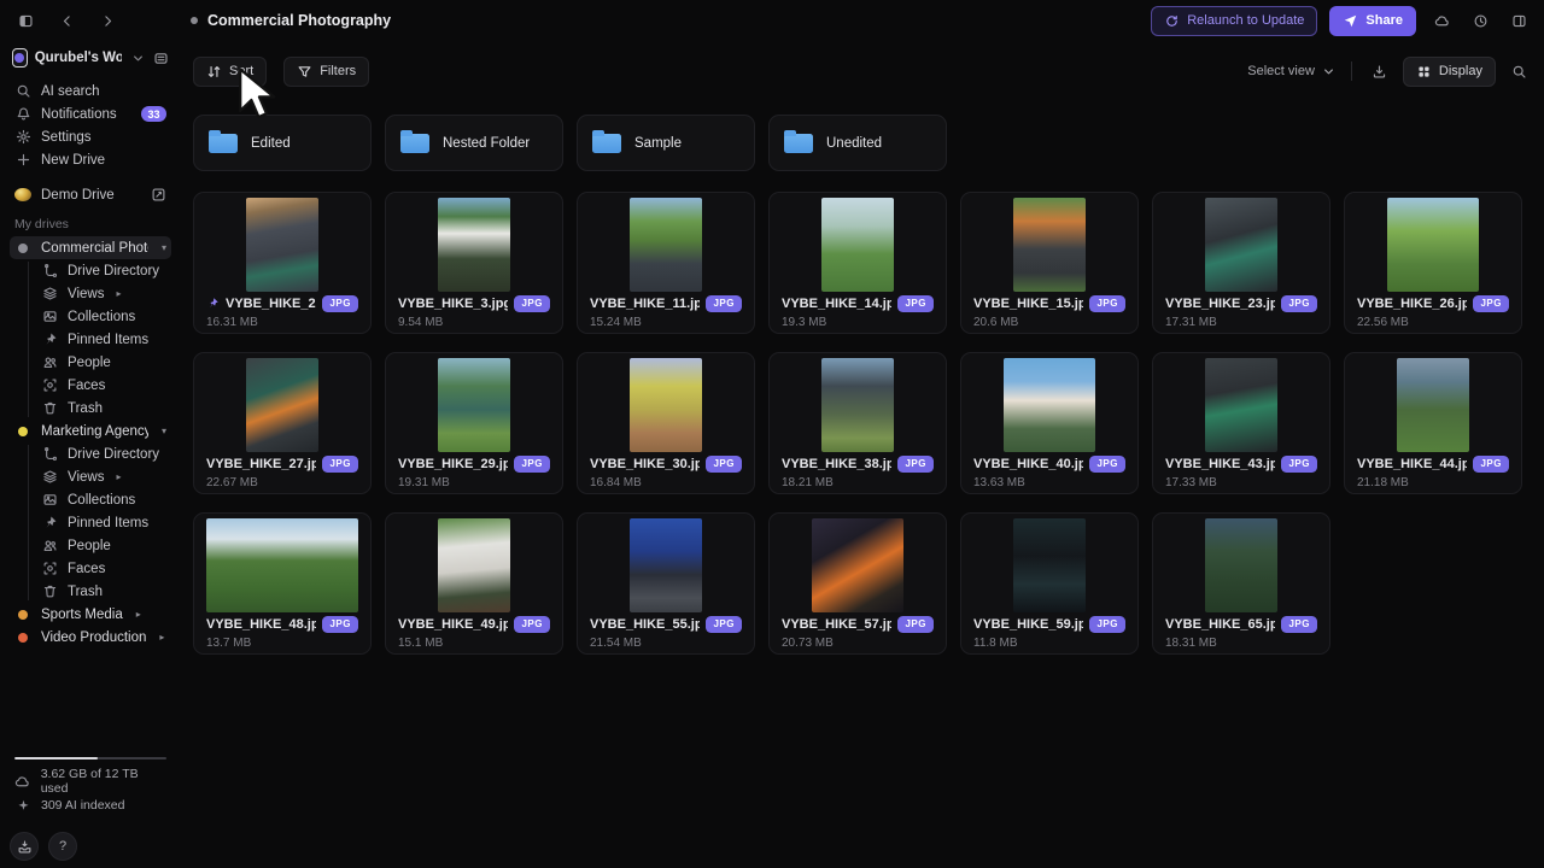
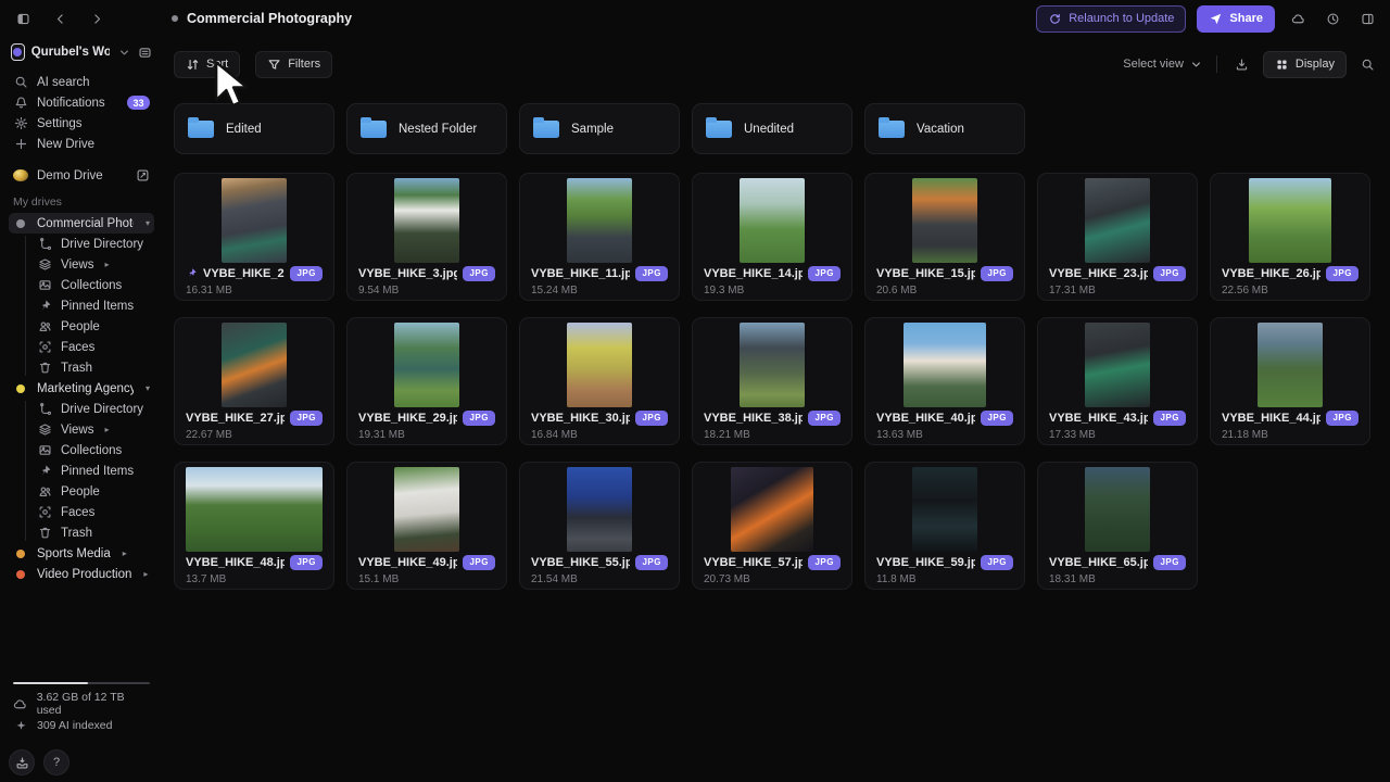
  Commercial Photography
  Relaunch to Update
  Share
  AI search
  Notifications
  33
  Settings
  New Drive
  Demo Drive
  My drives
  Commercial Phot
  ▾
  Drive Directory
  Views
  ▸
  Collections
  Pinned Items
  People
  Faces
  Trash
  Marketing Agency
  ▾
  Drive Directory
  Views
  ▸
  Collections
  Pinned Items
  People
  Faces
  Trash
  Sports Media
  ▸
  Video Production
  ▸
  3.62 GB of 12 TB used
  309 AI indexed
  ?
  Srt
  Filters
  Select view
  Display
  Edited
  Nested Folder
  Sample
  Unedited
+ Vacation
  VYBE_HIKE_2
  JPG
  16.31 MB
  VYBE_HIKE_3.jpg
  JPG
  9.54 MB
  VYBE_HIKE_11.jp
  JPG
  15.24 MB
  VYBE_HIKE_14.jp
  JPG
  19.3 MB
  VYBE_HIKE_15.jp
  JPG
  20.6 MB
  VYBE_HIKE_23.jp
  JPG
  17.31 MB
  VYBE_HIKE_26.jp
  JPG
  22.56 MB
  VYBE_HIKE_27.jp
  JPG
  22.67 MB
  VYBE_HIKE_29.jp
  JPG
  19.31 MB
  VYBE_HIKE_30.jp
  JPG
  16.84 MB
  VYBE_HIKE_38.jp
  JPG
  18.21 MB
  VYBE_HIKE_40.jp
  JPG
  13.63 MB
  VYBE_HIKE_43.jp
  JPG
  17.33 MB
  VYBE_HIKE_44.jp
  JPG
  21.18 MB
  VYBE_HIKE_48.jp
  JPG
  13.7 MB
  VYBE_HIKE_49.jp
  JPG
  15.1 MB
  VYBE_HIKE_55.jp
  JPG
  21.54 MB
  VYBE_HIKE_57.jp
  JPG
  20.73 MB
  VYBE_HIKE_59.jp
  JPG
  11.8 MB
  VYBE_HIKE_65.jp
  JPG
  18.31 MB
